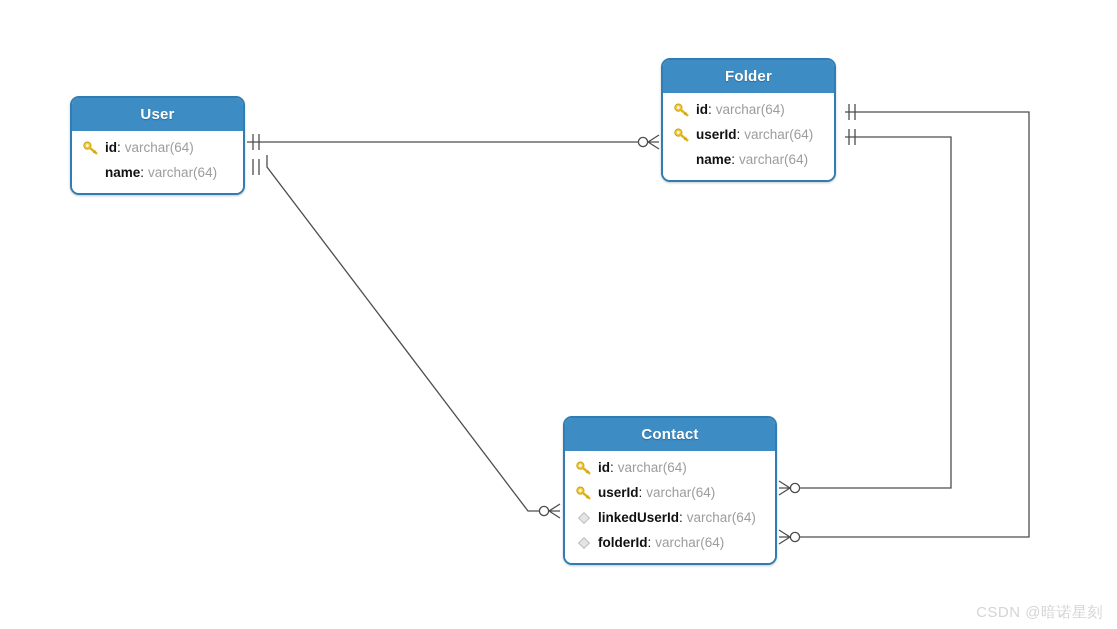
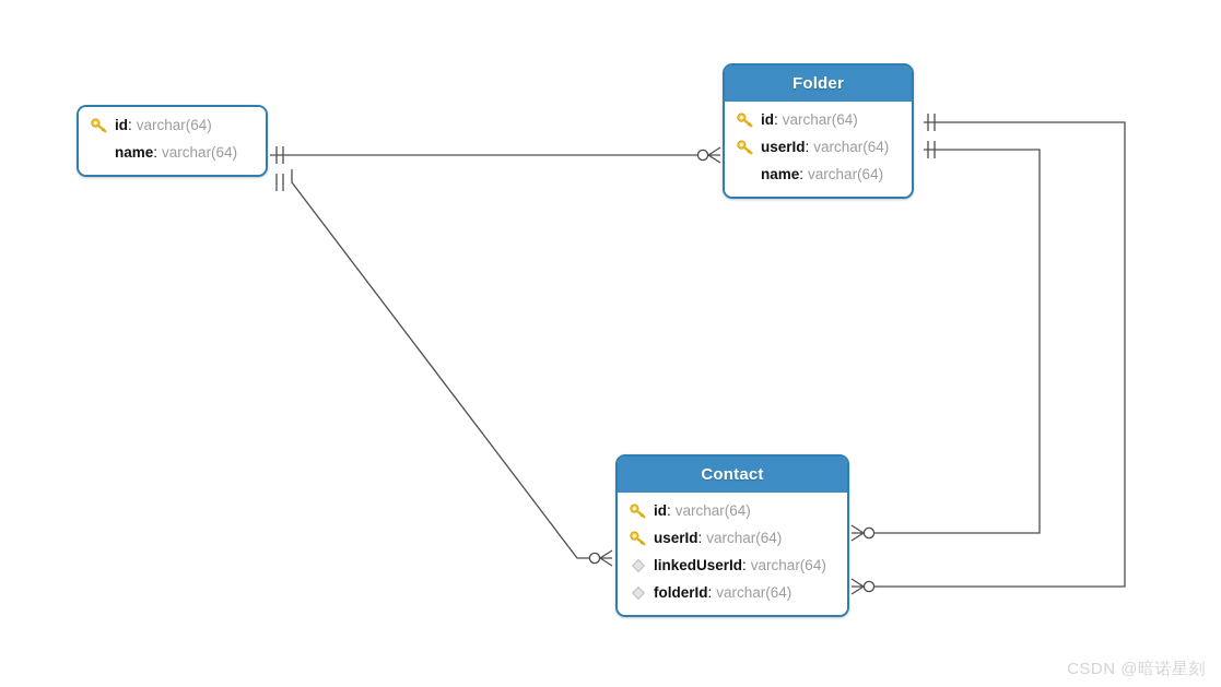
- User
  id
  :
  varchar(64)
  name
  :
  varchar(64)
  Folder
  id
  :
  varchar(64)
  userId
  :
  varchar(64)
  name
  :
  varchar(64)
  Contact
  id
  :
  varchar(64)
  userId
  :
  varchar(64)
  linkedUserId
  :
  varchar(64)
  folderId
  :
  varchar(64)
  CSDN @暗诺星刻
